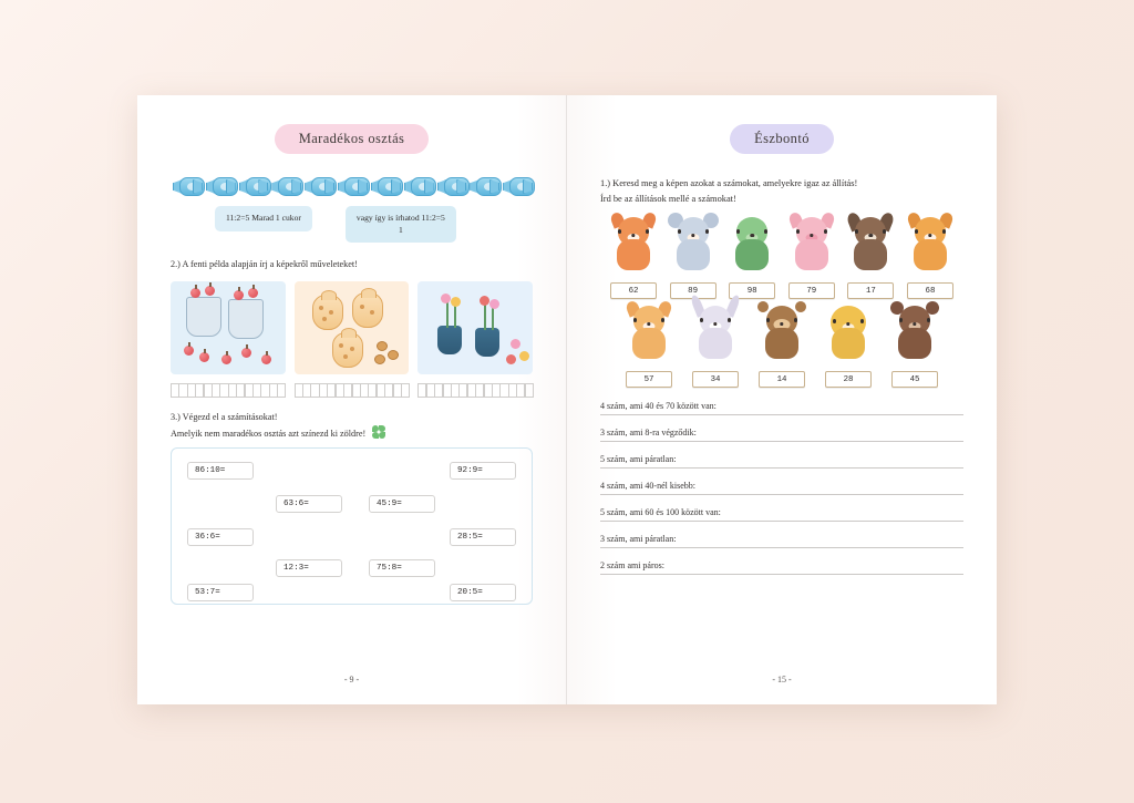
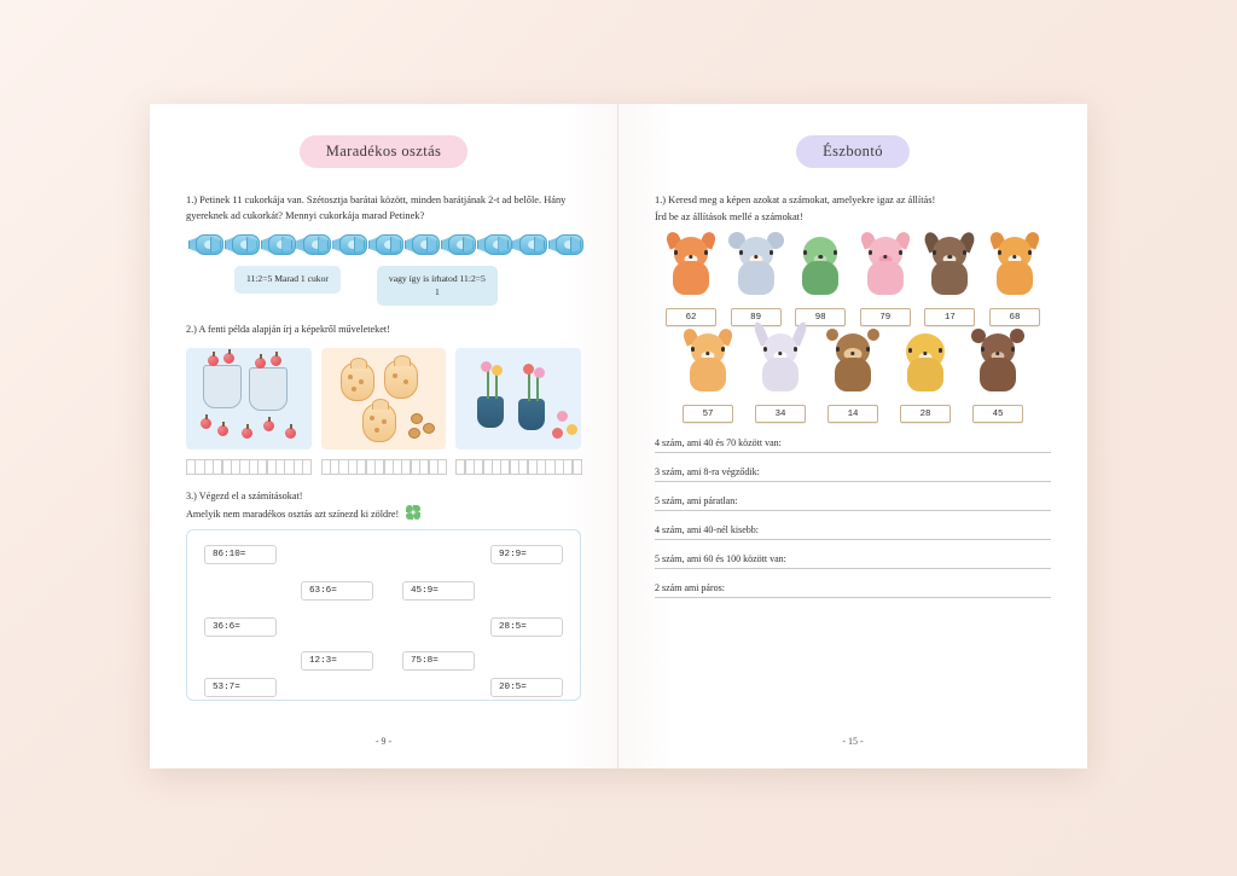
  Maradékos osztás
+ 1.) Petinek 11 cukorkája van. Szétosztja barátai között, minden barátjának 2-t ad belőle. Hány gyereknek ad cukorkát? Mennyi cukorkája marad Petinek?
  11:2=5 Marad 1 cukor
  vagy így is írhatod 11:2=5
  1
  2.) A fenti példa alapján írj a képekről műveleteket!
  3.) Végezd el a számításokat!
  Amelyik nem maradékos osztás azt színezd ki zöldre!
  86:10=
  92:9=
  63:6=
  45:9=
  36:6=
  28:5=
  12:3=
  75:8=
  53:7=
  20:5=
  - 9 -
  Észbontó
  1.) Keresd meg a képen azokat a számokat, amelyekre igaz az állítás!
  Írd be az állítások mellé a számokat!
  62
  89
  98
  79
  17
  68
  57
  34
  14
  28
  45
  4 szám, ami 40 és 70 között van:
  3 szám, ami 8-ra végződik:
  5 szám, ami páratlan:
  4 szám, ami 40-nél kisebb:
  5 szám, ami 60 és 100 között van:
- 3 szám, ami páratlan:
  2 szám ami páros:
  - 15 -
